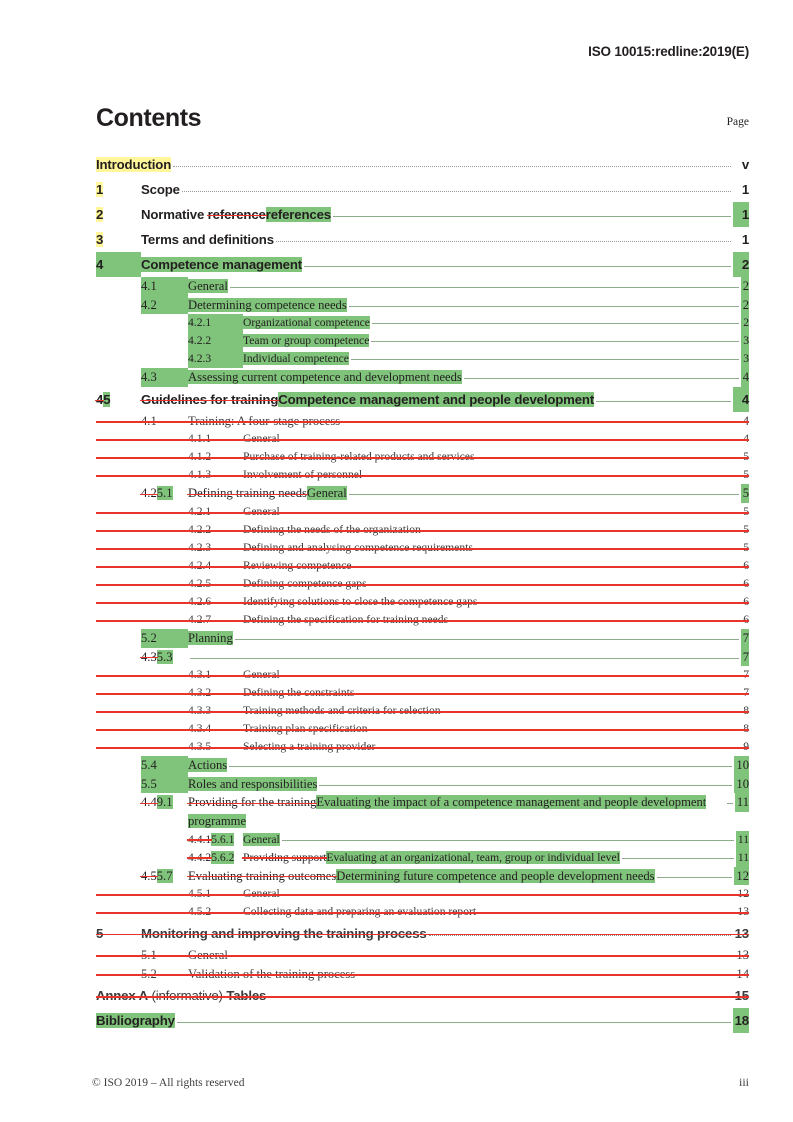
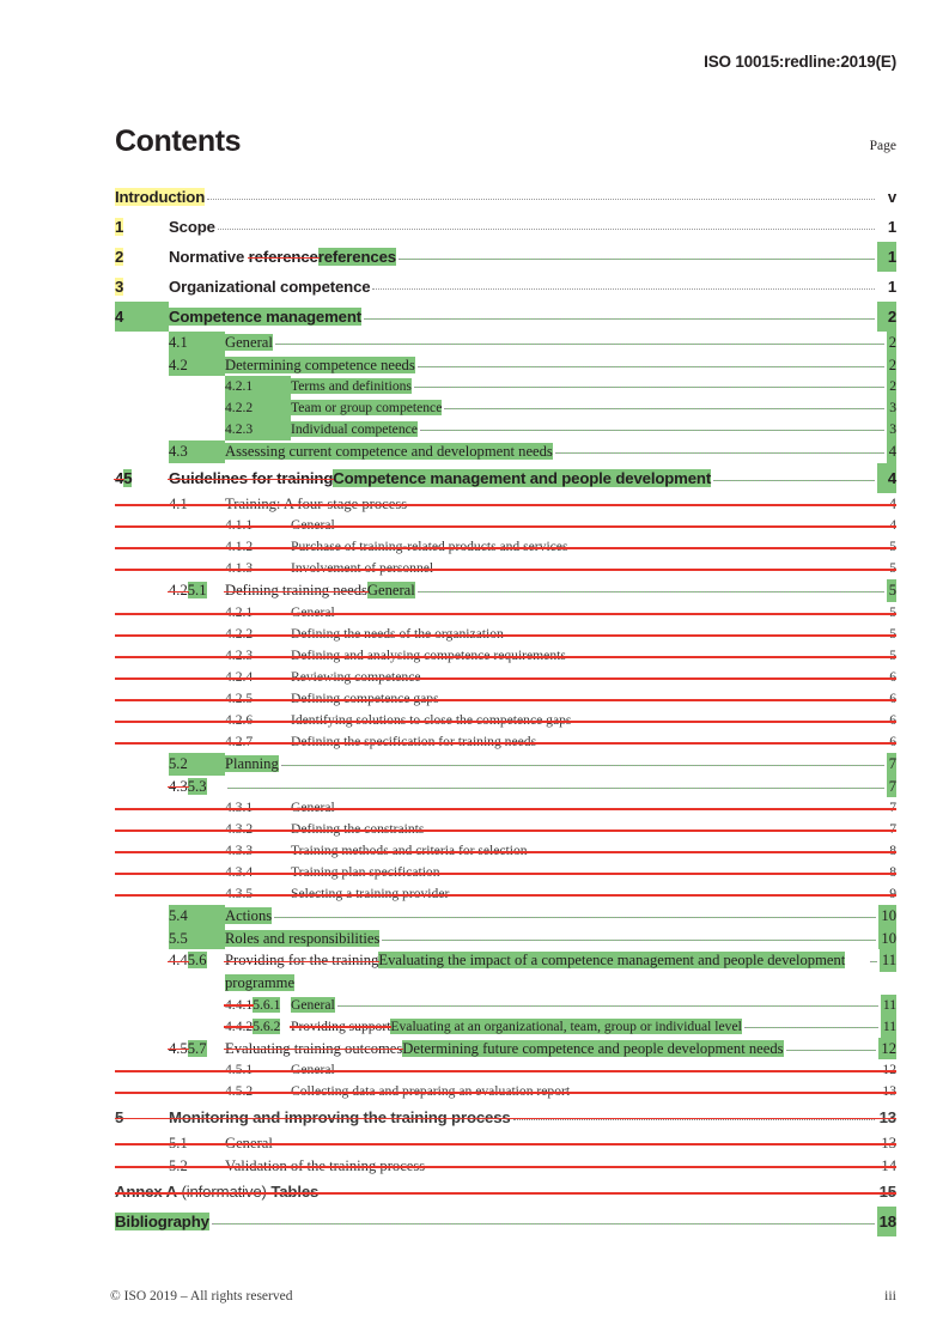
  ISO 10015:redline:2019(E)
  Contents
  Page
  Introduction
  v
  1
  Scope
  1
  2
  Normative referencereferences
  1
  3
- Terms and definitions
+ Organizational competence
  1
  4
  Competence management
  2
  4.1
  General
  2
  4.2
  Determining competence needs
  2
  4.2.1
- Organizational competence
+ Terms and definitions
  2
  4.2.2
  Team or group competence
  3
  4.2.3
  Individual competence
  3
  4.3
  Assessing current competence and development needs
  4
  45
  Guidelines for trainingCompetence management and people development
  4
  4.25.1
  Defining training needsGeneral
  5
  5.2
  Planning
  7
  4.35.3
  7
  5.4
  Actions
  10
  5.5
  Roles and responsibilities
  10
- 4.49.1
+ 4.45.6
  Providing for the trainingEvaluating the impact of a competence management and people development programme
  11
  4.4.15.6.1
  General
  11
  4.4.25.6.2
  Providing supportEvaluating at an organizational, team, group or individual level
  11
  4.55.7
  Evaluating training outcomesDetermining future competence and people development needs
  12
  Bibliography
  18
  © ISO 2019 – All rights reserved
  iii
